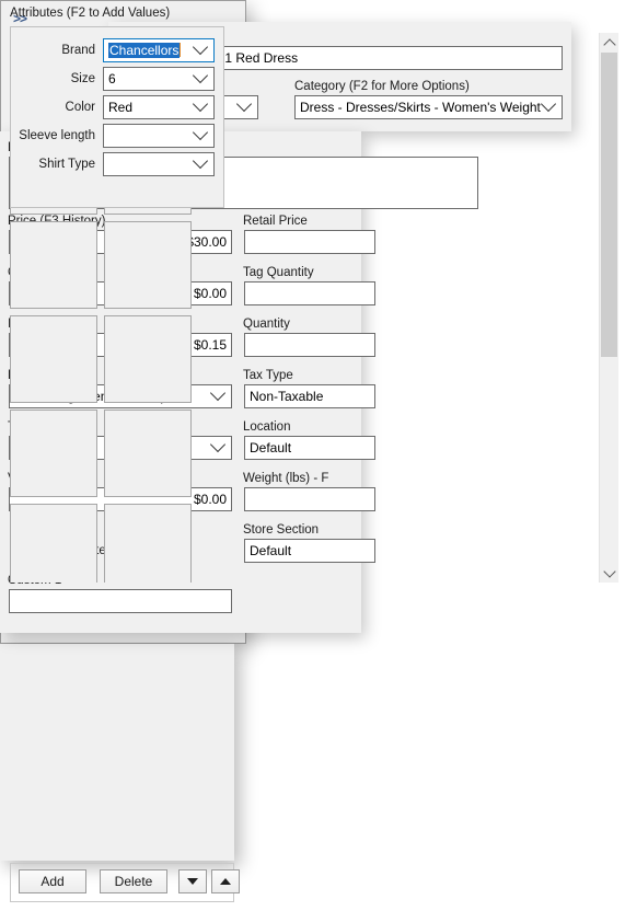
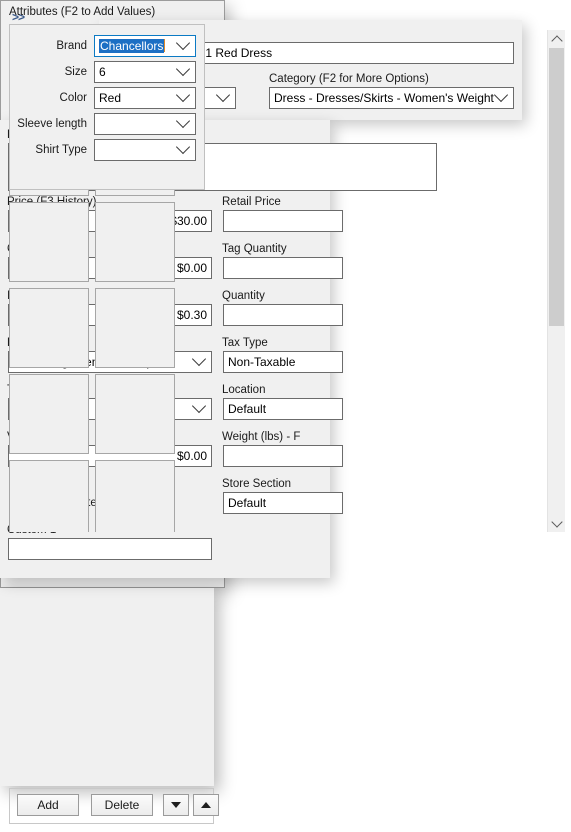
  Category (F2 for More Options)
  Dress - Dresses/Skirts - Women's Weight
  30.00
  Retail Price
  $0.00
  Tag Quantity
- $0.15
+ $0.30
  Quantity
  Tax Type
  Non-Taxable
  Location
  Default
  $0.00
  Weight (lbs) - F
  Store Section
  Default
  >>
  Add
  Delete
  Attributes (F2 to Add Values)
  Brand
  Chancellors
  Size
  6
  Color
  Red
  Sleeve length
  Shirt Type
